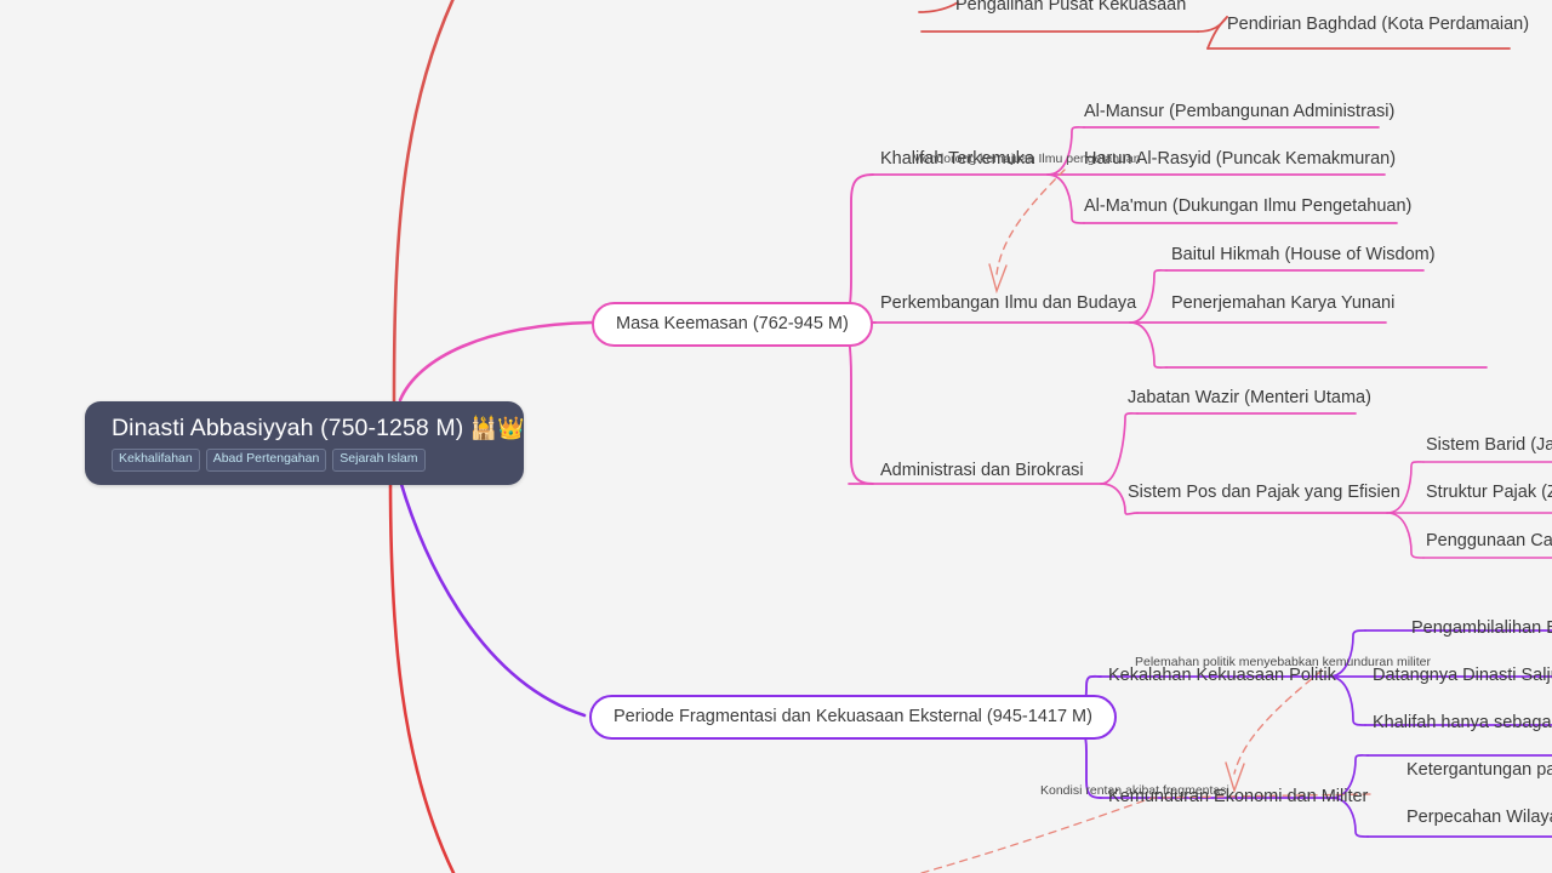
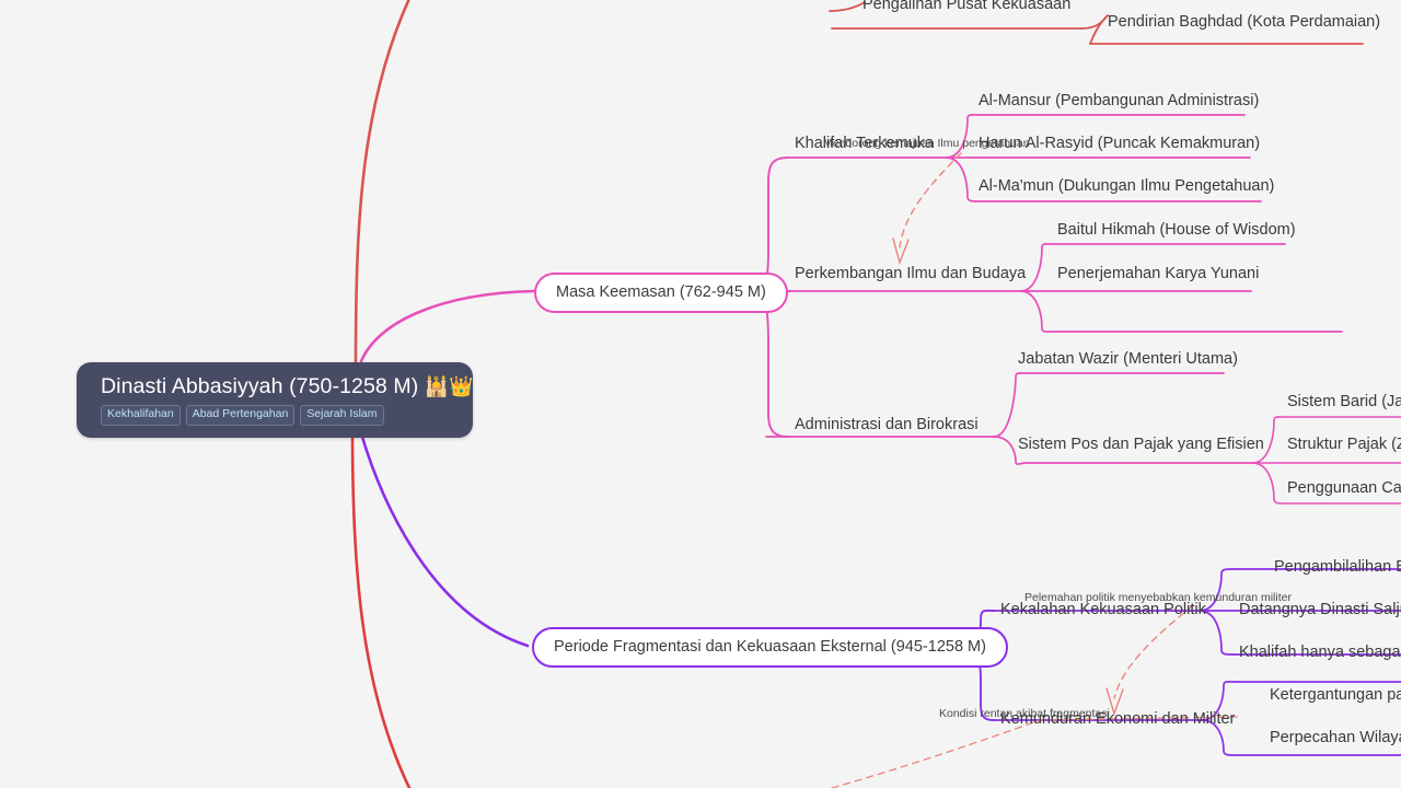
  Dinasti Abbasiyyah (750-1258 M) 🕌👑
  Kekhalifahan
  Abad Pertengahan
  Sejarah Islam
  Pengalihan Pusat Kekuasaan
  Pendirian Baghdad (Kota Perdamaian)
  Masa Keemasan (762-945 M)
  Khalifah Terkemuka
  Al-Mansur (Pembangunan Administrasi)
  Harun Al-Rasyid (Puncak Kemakmuran)
  Al-Ma'mun (Dukungan Ilmu Pengetahuan)
  Perkembangan Ilmu dan Budaya
  Baitul Hikmah (House of Wisdom)
  Penerjemahan Karya Yunani
  Administrasi dan Birokrasi
  Jabatan Wazir (Menteri Utama)
  Sistem Pos dan Pajak yang Efisien
  Sistem Barid (Ja
  Struktur Pajak (
  Penggunaan Ca
- Periode Fragmentasi dan Kekuasaan Eksternal (945-1417 M)
+ Periode Fragmentasi dan Kekuasaan Eksternal (945-1258 M)
  Kekalahan Kekuasaan Politik
  Pengambilalihan
  Datangnya Dinasti Salj
  Khalifah hanya sebaga
  Kemunduran Ekonomi dan Militer
  Ketergantungan pa
  Perpecahan Wilay
  Mendorong kemajuan Ilmu pengetahuan
  Pelemahan politik menyebabkan kemunduran militer
  Kondisi rentan akibat fragmentasi
